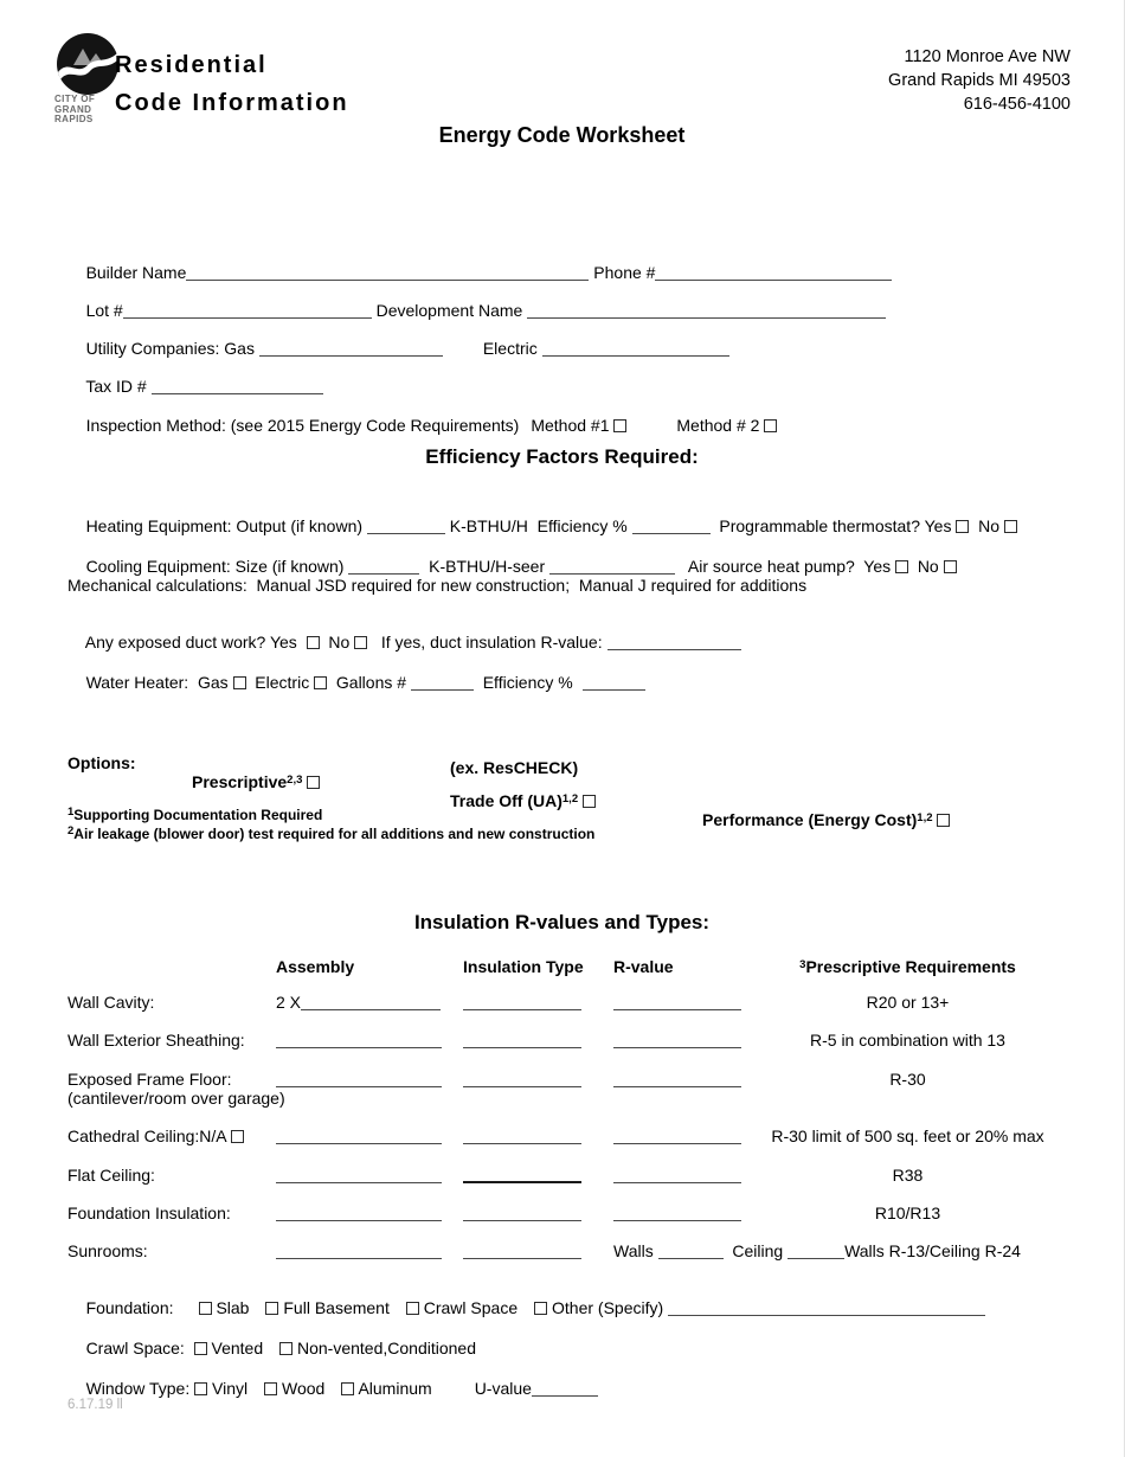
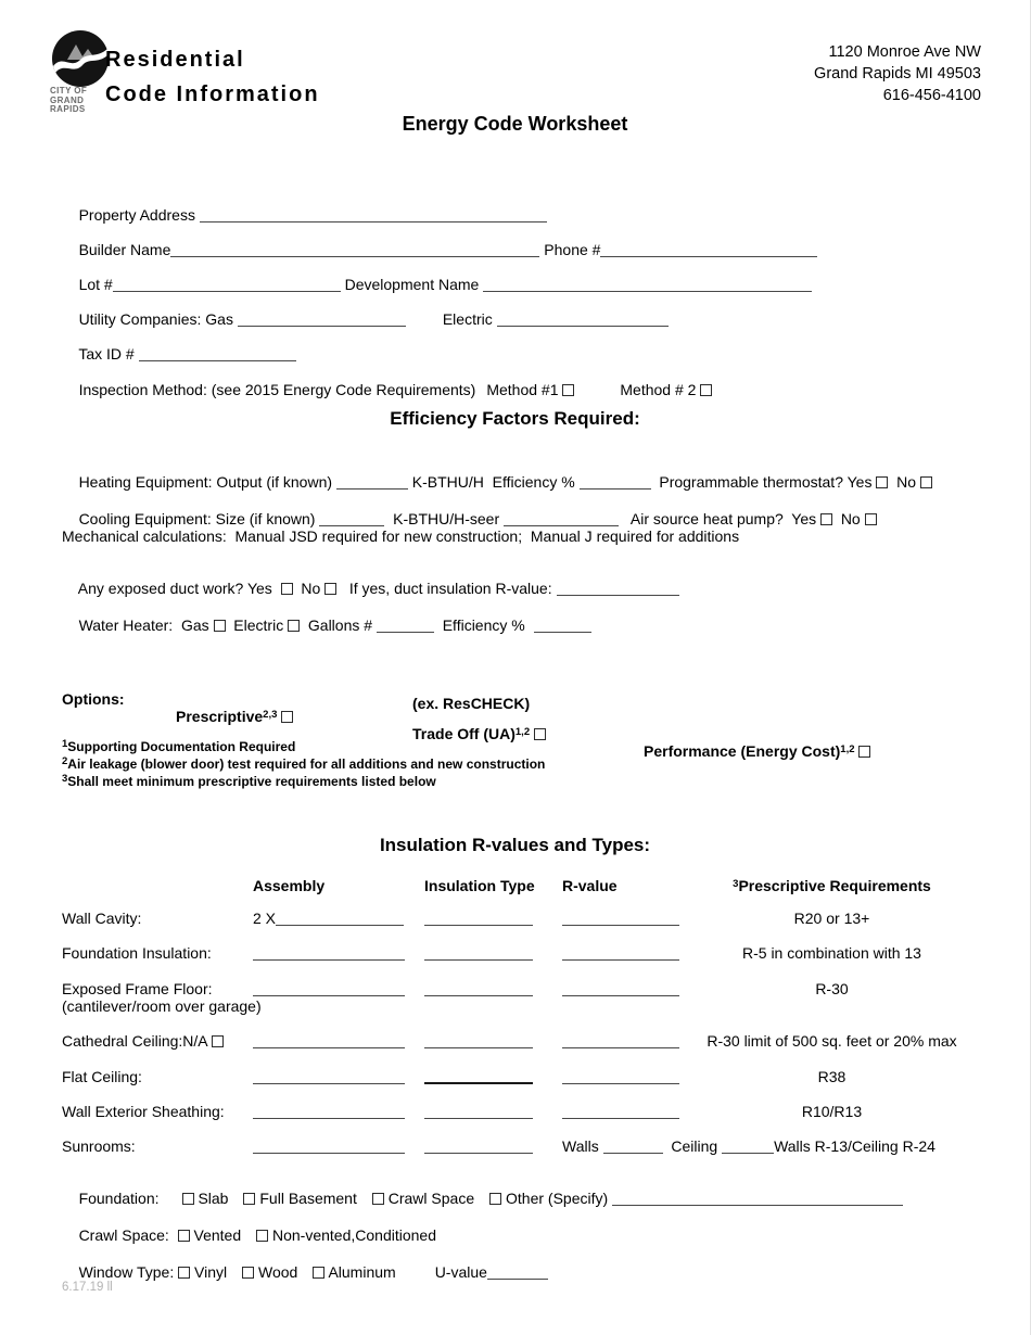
  CITY OF
  GRAND
  RAPIDS
  Residential
  Code Information
  1120 Monroe Ave NW
  Grand Rapids MI 49503
  616-456-4100
  Energy Code Worksheet
+ Property Address
  Builder Name Phone #
  Lot # Development Name
  Utility Companies: Gas Electric
  Tax ID #
  Inspection Method: (see 2015 Energy Code Requirements) Method #1 Method # 2
  Efficiency Factors Required:
  Heating Equipment: Output (if known) K-BTHU/H Efficiency % Programmable thermostat? Yes No
  Cooling Equipment: Size (if known) K-BTHU/H-seer Air source heat pump? Yes No
  Mechanical calculations: Manual JSD required for new construction; Manual J required for additions
  Any exposed duct work? Yes No If yes, duct insulation R-value:
  Water Heater: Gas Electric Gallons # Efficiency %
  Options:
  Prescriptive2,3
  Trade Off (UA)1,2
  Performance (Energy Cost)1,2
  (ex. ResCHECK)
  1Supporting Documentation Required
  2Air leakage (blower door) test required for all additions and new construction
+ 3Shall meet minimum prescriptive requirements listed below
  Insulation R-values and Types:
  Assembly
  Insulation Type
  R-value
  3Prescriptive Requirements
  Wall Cavity:
  2 X
  R20 or 13+
- Wall Exterior Sheathing:
+ Foundation Insulation:
  R-5 in combination with 13
  Exposed Frame Floor:
  R-30
  (cantilever/room over garage)
  Cathedral Ceiling:N/A
  R-30 limit of 500 sq. feet or 20% max
  Flat Ceiling:
  R38
- Foundation Insulation:
+ Wall Exterior Sheathing:
  R10/R13
  Sunrooms:
  Walls Ceiling Walls R-13/Ceiling R-24
  Foundation: Slab Full Basement Crawl Space Other (Specify)
  Crawl Space: Vented Non-vented,Conditioned
  Window Type: Vinyl Wood Aluminum U-value
  6.17.19 ll
